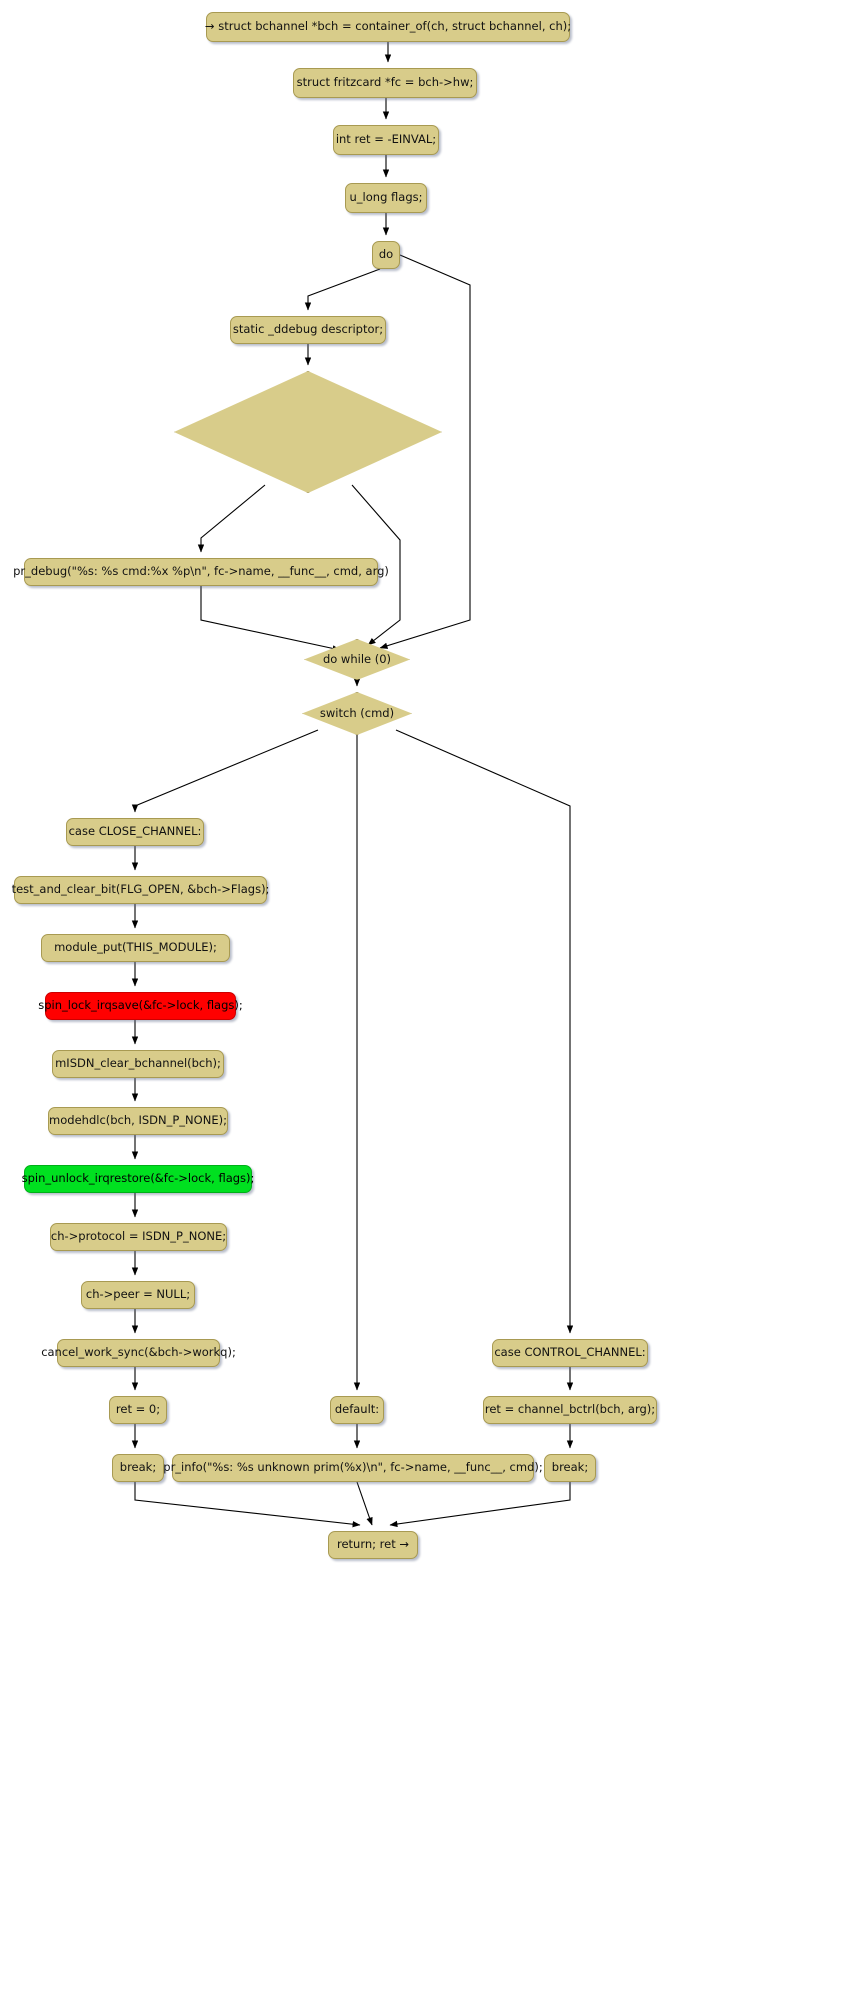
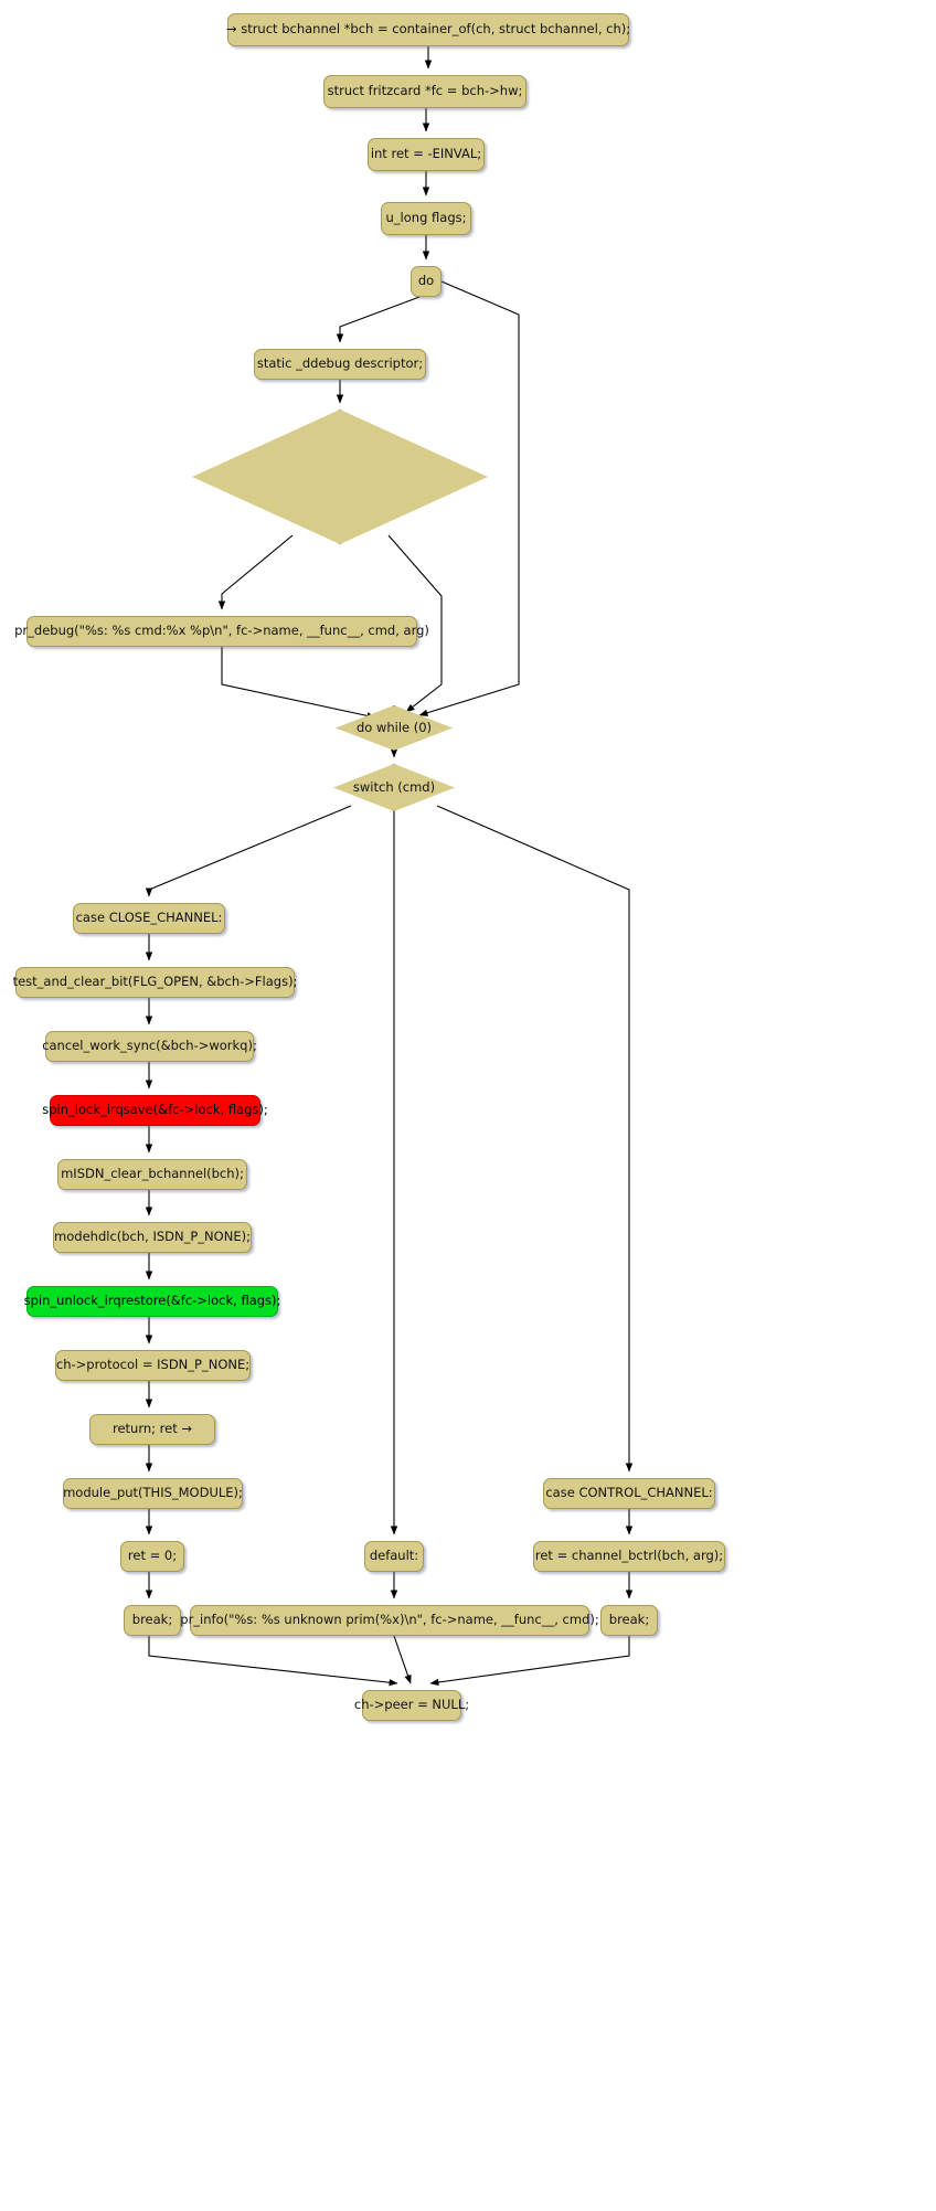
  → struct bchannel *bch = container_of(ch, struct bchannel, ch);
  struct fritzcard *fc = bch->hw;
  int ret = -EINVAL;
  u_long flags;
  do
  static _ddebug descriptor;
  pr_debug("%s: %s cmd:%x %p\n", fc->name, __func__, cmd, arg)
  do while (0)
  switch (cmd)
  case CLOSE_CHANNEL:
  test_and_clear_bit(FLG_OPEN, &bch->Flags);
- module_put(THIS_MODULE);
+ cancel_work_sync(&bch->workq);
  spin_lock_irqsave(&fc->lock, flags);
  mISDN_clear_bchannel(bch);
  modehdlc(bch, ISDN_P_NONE);
  spin_unlock_irqrestore(&fc->lock, flags);
  ch->protocol = ISDN_P_NONE;
- ch->peer = NULL;
+ return; ret →
- cancel_work_sync(&bch->workq);
+ module_put(THIS_MODULE);
  ret = 0;
  break;
  default:
  pr_info("%s: %s unknown prim(%x)\n", fc->name, __func__, cmd);
  case CONTROL_CHANNEL:
  ret = channel_bctrl(bch, arg);
  break;
- return; ret →
+ ch->peer = NULL;
